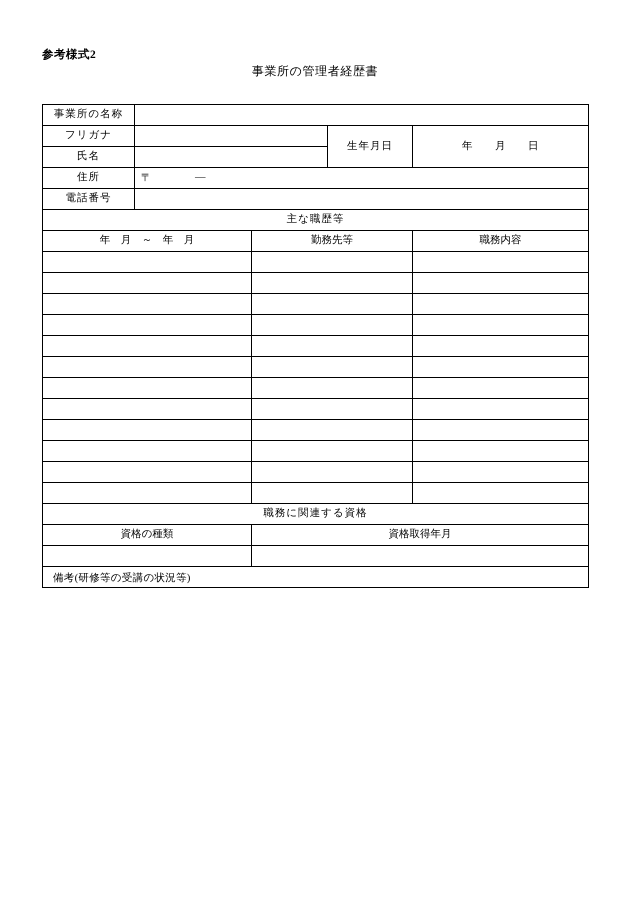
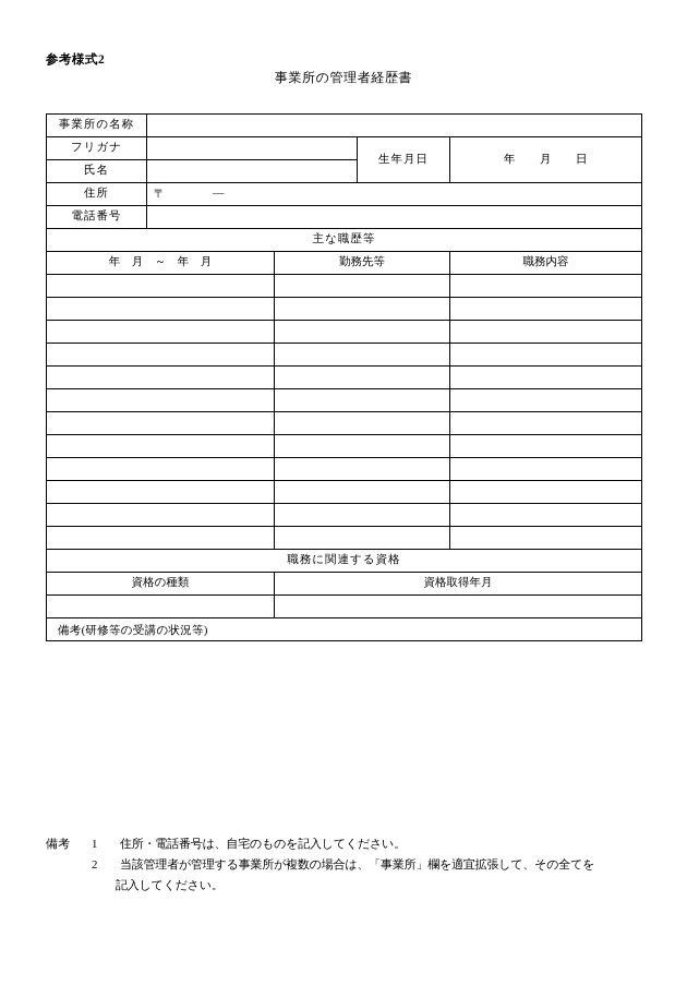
  参考様式2
  事業所の管理者経歴書
  事業所の名称
  フリガナ		生年月日	年 月 日
  氏名
  住所	〒 —
  電話番号
  主な職歴等
  年 月 ～ 年 月	勤務先等	職務内容
  職務に関連する資格
  資格の種類	資格取得年月
  備考(研修等の受講の状況等)
+ 備考
+ 1
+ 住所・電話番号は、自宅のものを記入してください。
+ 2
+ 当該管理者が管理する事業所が複数の場合は、「事業所」欄を適宜拡張して、その全てを
+ 記入してください。
